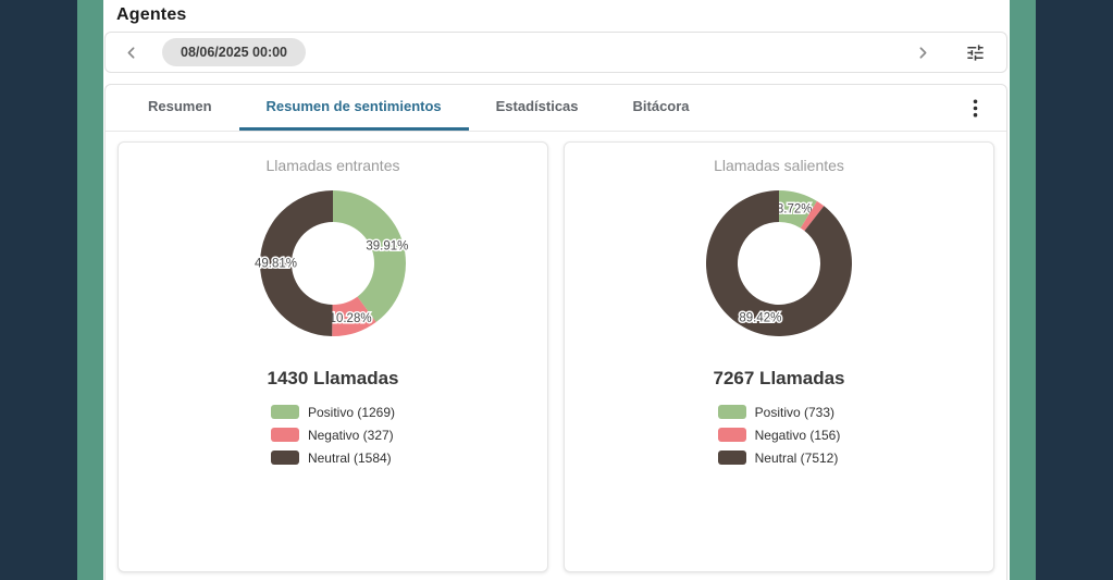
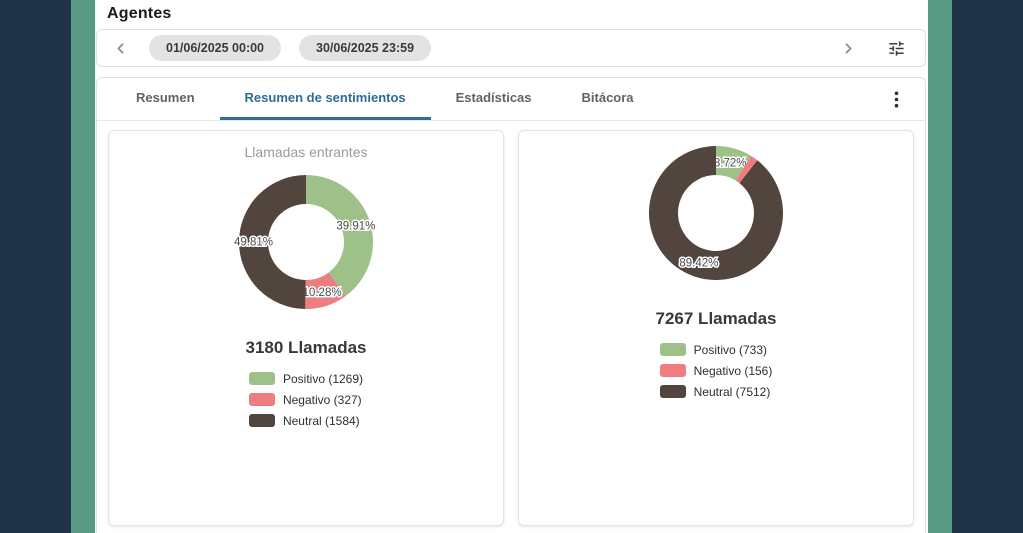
  Agentes
- 08/06/2025 00:00
+ 01/06/2025 00:00
+ 30/06/2025 23:59
  Resumen
  Resumen de sentimientos
  Estadísticas
  Bitácora
  Llamadas entrantes
  39.91%
  10.28%
  49.81%
- 1430 Llamadas
+ 3180 Llamadas
  Positivo (1269)
  Negativo (327)
  Neutral (1584)
- Llamadas salientes
  8.72%
  89.42%
  7267 Llamadas
  Positivo (733)
  Negativo (156)
  Neutral (7512)
